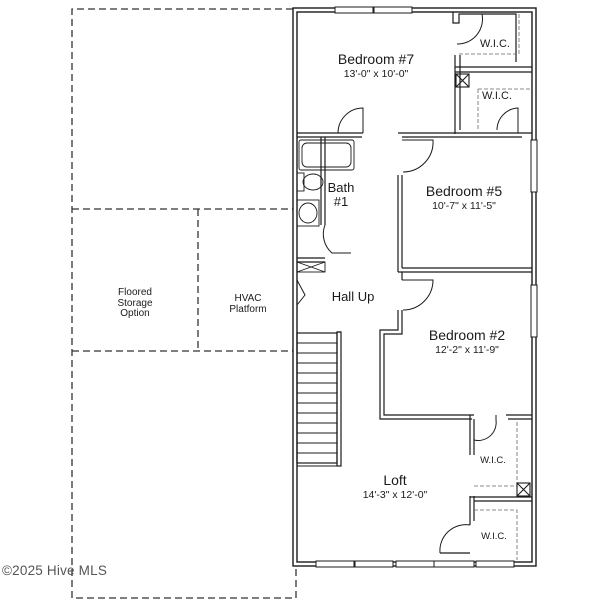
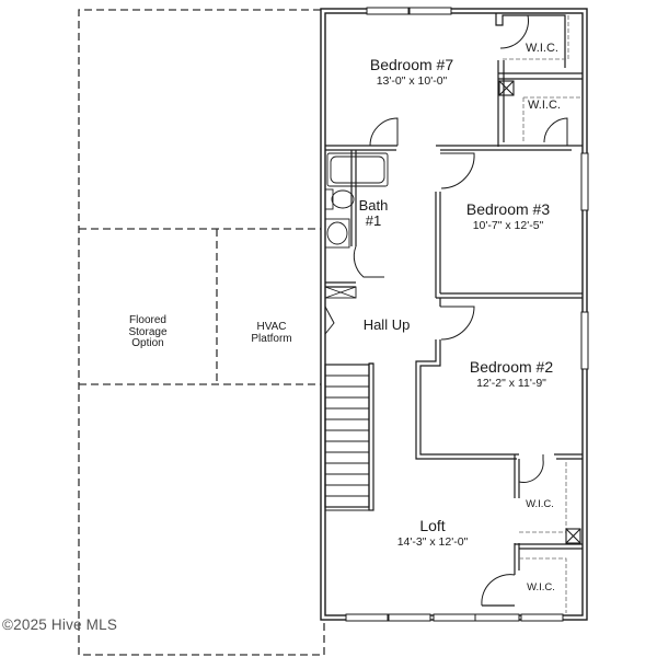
  Bedroom #7
  13'-0" x 10'-0"
- Bedroom #5
+ Bedroom #3
- 10'-7" x 11'-5"
+ 10'-7" x 12'-5"
  Bedroom #2
  12'-2" x 11'-9"
  Loft
  14'-3" x 12'-0"
  Bath
  #1
  Hall Up
  W.I.C.
  W.I.C.
  W.I.C.
  W.I.C.
  Floored
  Storage
  Option
  HVAC
  Platform
  ©2025 Hive MLS
